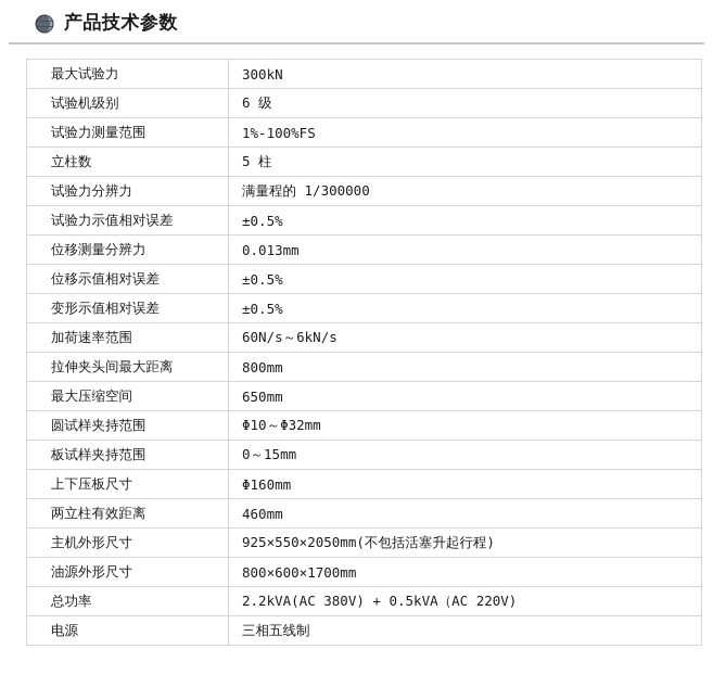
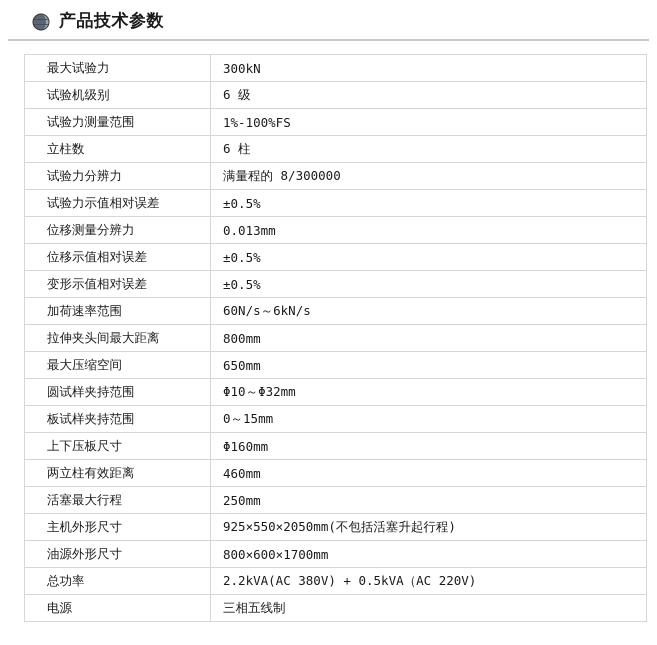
  产品技术参数
  最大试验力	300kN
  试验机级别	6 级
  试验力测量范围	1%-100%FS
- 立柱数	5 柱
+ 立柱数	6 柱
- 试验力分辨力	满量程的 1/300000
+ 试验力分辨力	满量程的 8/300000
  试验力示值相对误差	±0.5%
  位移测量分辨力	0.013mm
  位移示值相对误差	±0.5%
  变形示值相对误差	±0.5%
  加荷速率范围	60N/s～6kN/s
  拉伸夹头间最大距离	800mm
  最大压缩空间	650mm
  圆试样夹持范围	Φ10～Φ32mm
  板试样夹持范围	0～15mm
  上下压板尺寸	Φ160mm
  两立柱有效距离	460mm
+ 活塞最大行程	250mm
  主机外形尺寸	925×550×2050mm(不包括活塞升起行程)
  油源外形尺寸	800×600×1700mm
  总功率	2.2kVA(AC 380V) + 0.5kVA（AC 220V)
  电源	三相五线制
